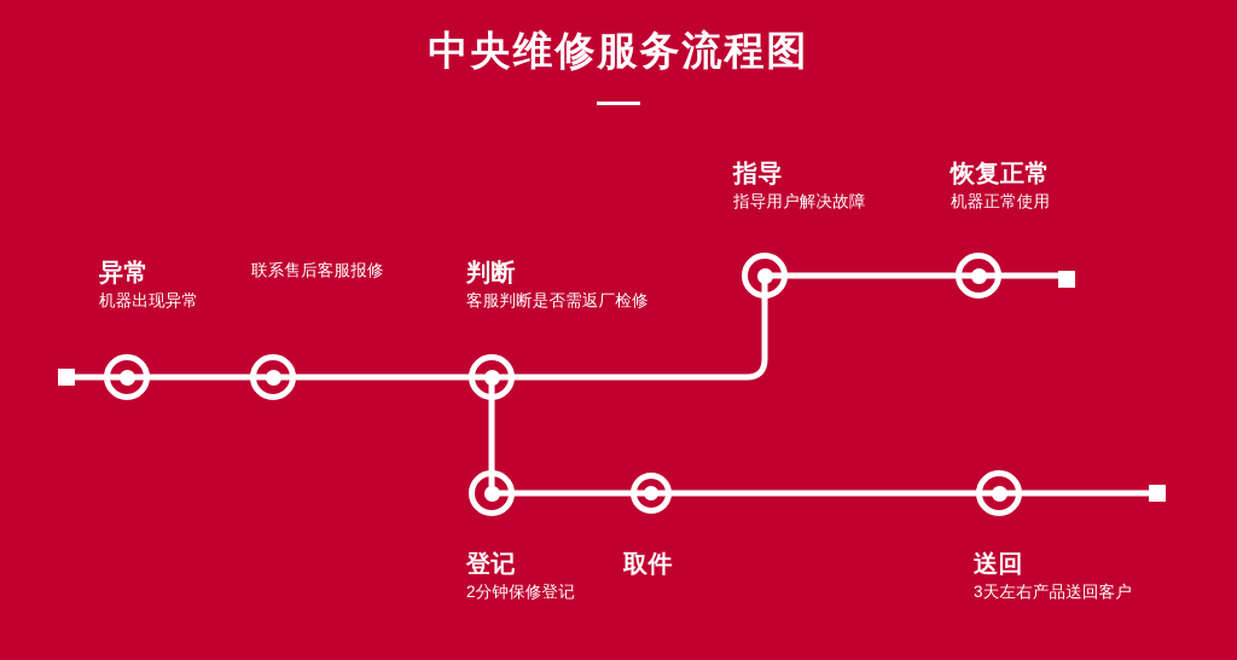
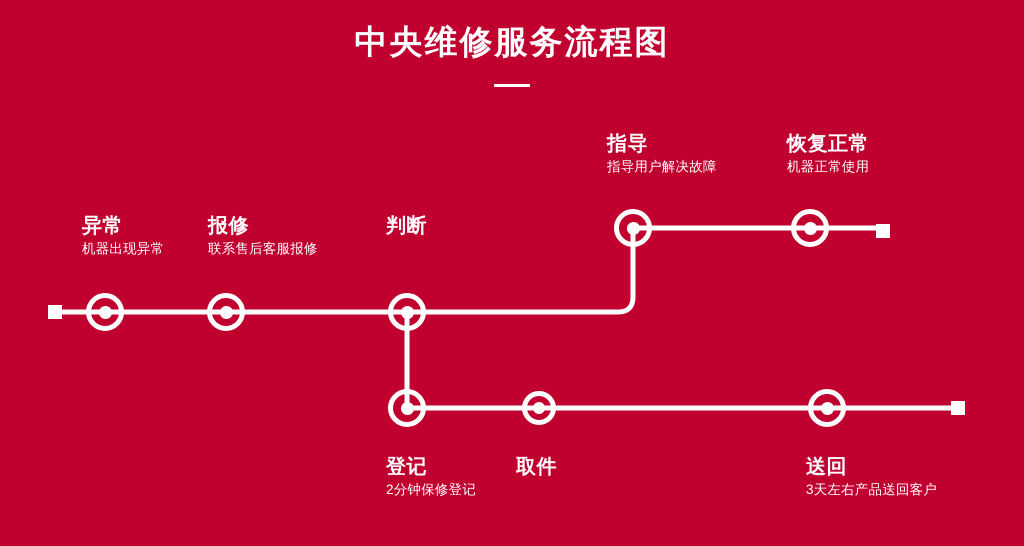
  中央维修服务流程图
  异常
  机器出现异常
+ 报修
  联系售后客服报修
  判断
- 客服判断是否需返厂检修
  指导
  指导用户解决故障
  恢复正常
  机器正常使用
  登记
  2分钟保修登记
  取件
  送回
  3天左右产品送回客户
